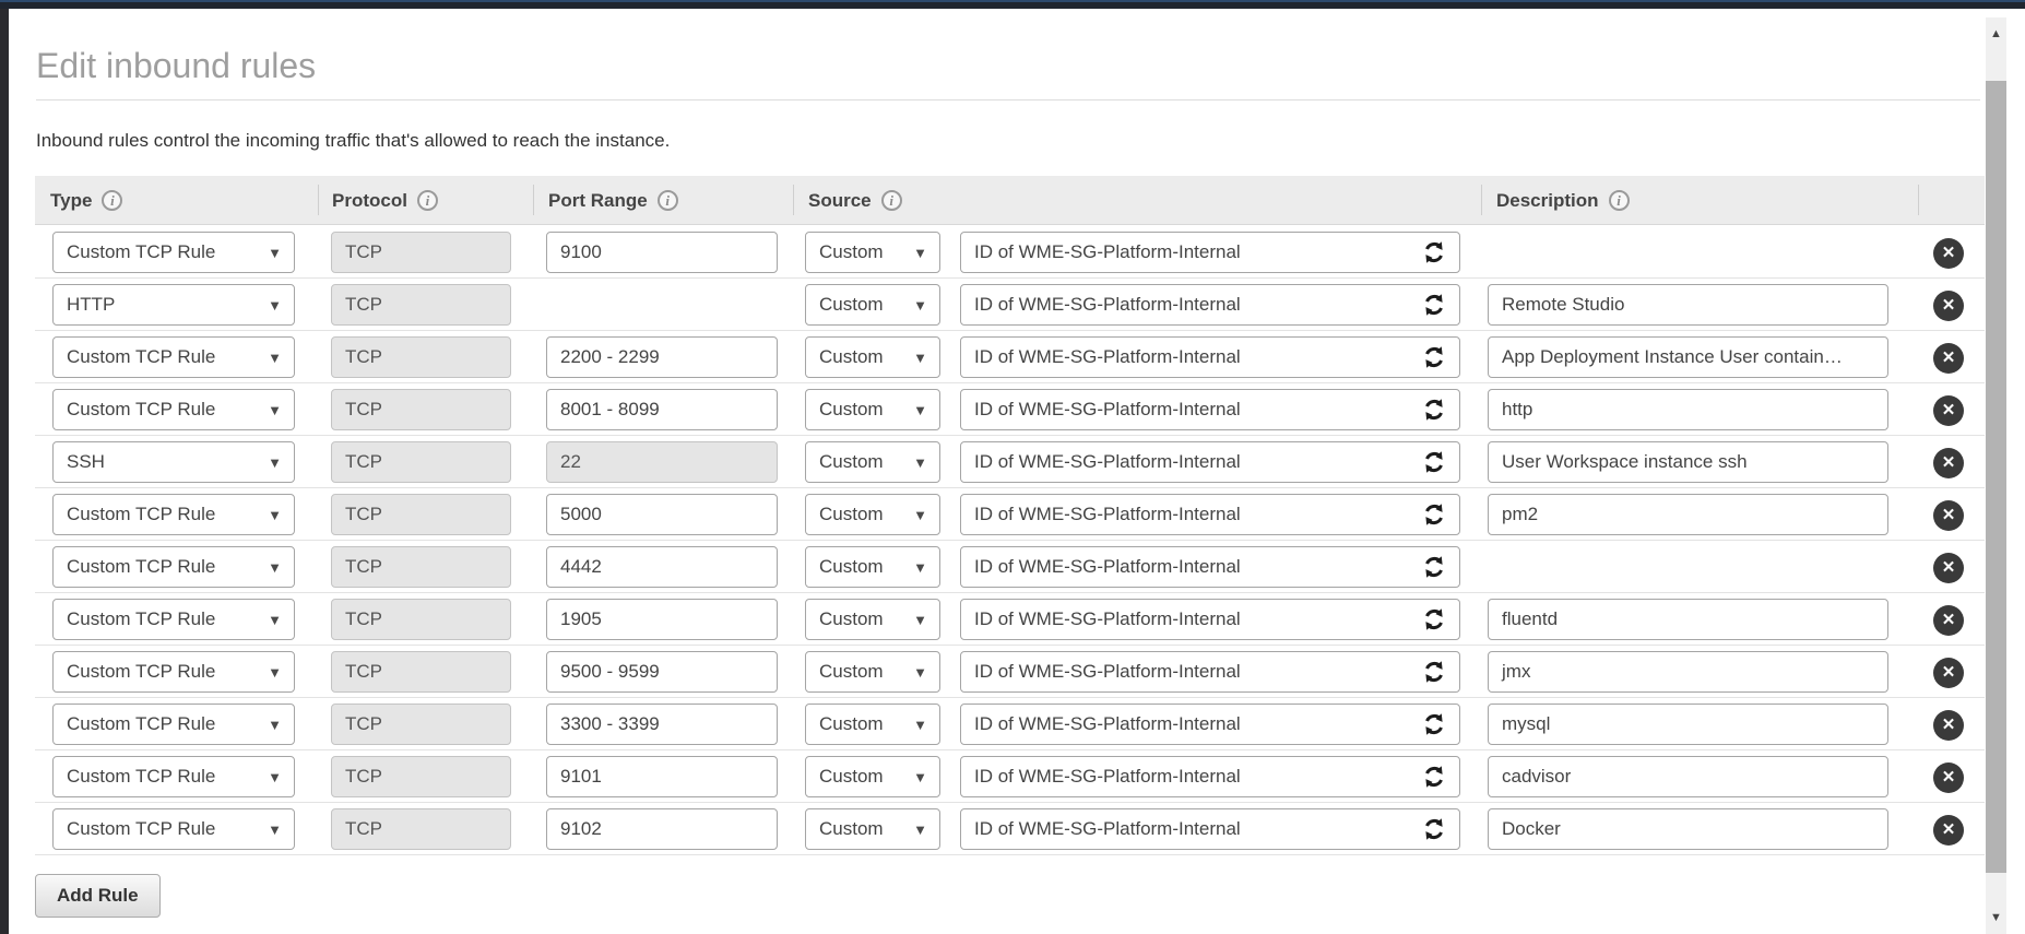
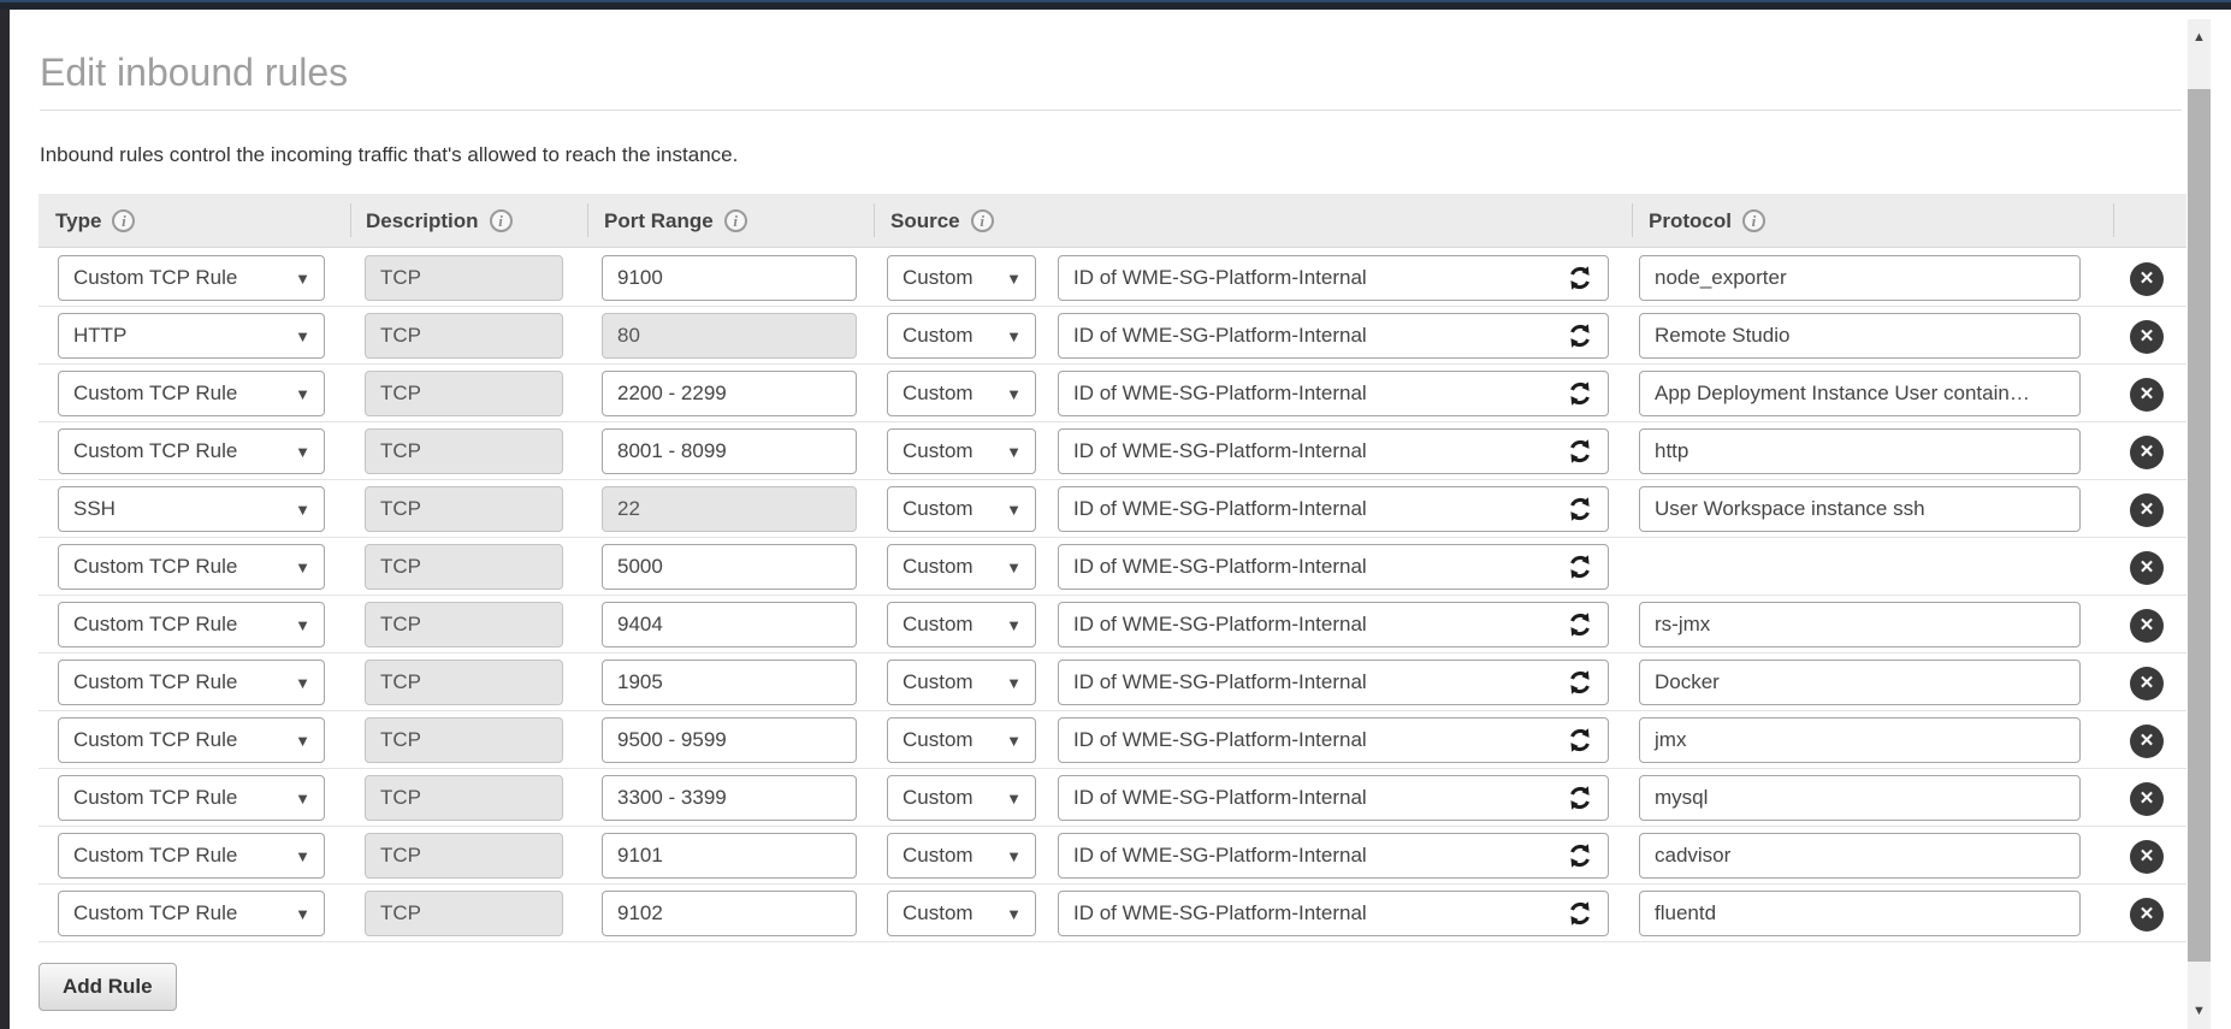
  Edit inbound rules
  Inbound rules control the incoming traffic that's allowed to reach the instance.
  Type
  i
- Protocol
+ Description
  i
  Port Range
  i
  Source
  i
- Description
+ Protocol
  i
  Custom TCP Rule
  ▼
  TCP
  9100
  Custom
  ▼
  ID of WME-SG-Platform-Internal
+ node_exporter
  ✕
  HTTP
  ▼
  TCP
+ 80
  Custom
  ▼
  ID of WME-SG-Platform-Internal
  Remote Studio
  ✕
  Custom TCP Rule
  ▼
  TCP
  2200 - 2299
  Custom
  ▼
  ID of WME-SG-Platform-Internal
  App Deployment Instance User contain…
  ✕
  Custom TCP Rule
  ▼
  TCP
  8001 - 8099
  Custom
  ▼
  ID of WME-SG-Platform-Internal
  http
  ✕
  SSH
  ▼
  TCP
  22
  Custom
  ▼
  ID of WME-SG-Platform-Internal
  User Workspace instance ssh
  ✕
  Custom TCP Rule
  ▼
  TCP
  5000
  Custom
  ▼
  ID of WME-SG-Platform-Internal
- pm2
  ✕
  Custom TCP Rule
  ▼
  TCP
- 4442
+ 9404
  Custom
  ▼
  ID of WME-SG-Platform-Internal
+ rs-jmx
  ✕
  Custom TCP Rule
  ▼
  TCP
  1905
  Custom
  ▼
  ID of WME-SG-Platform-Internal
- fluentd
+ Docker
  ✕
  Custom TCP Rule
  ▼
  TCP
  9500 - 9599
  Custom
  ▼
  ID of WME-SG-Platform-Internal
  jmx
  ✕
  Custom TCP Rule
  ▼
  TCP
  3300 - 3399
  Custom
  ▼
  ID of WME-SG-Platform-Internal
  mysql
  ✕
  Custom TCP Rule
  ▼
  TCP
  9101
  Custom
  ▼
  ID of WME-SG-Platform-Internal
  cadvisor
  ✕
  Custom TCP Rule
  ▼
  TCP
  9102
  Custom
  ▼
  ID of WME-SG-Platform-Internal
- Docker
+ fluentd
  ✕
  Add Rule
  ▲
  ▼
